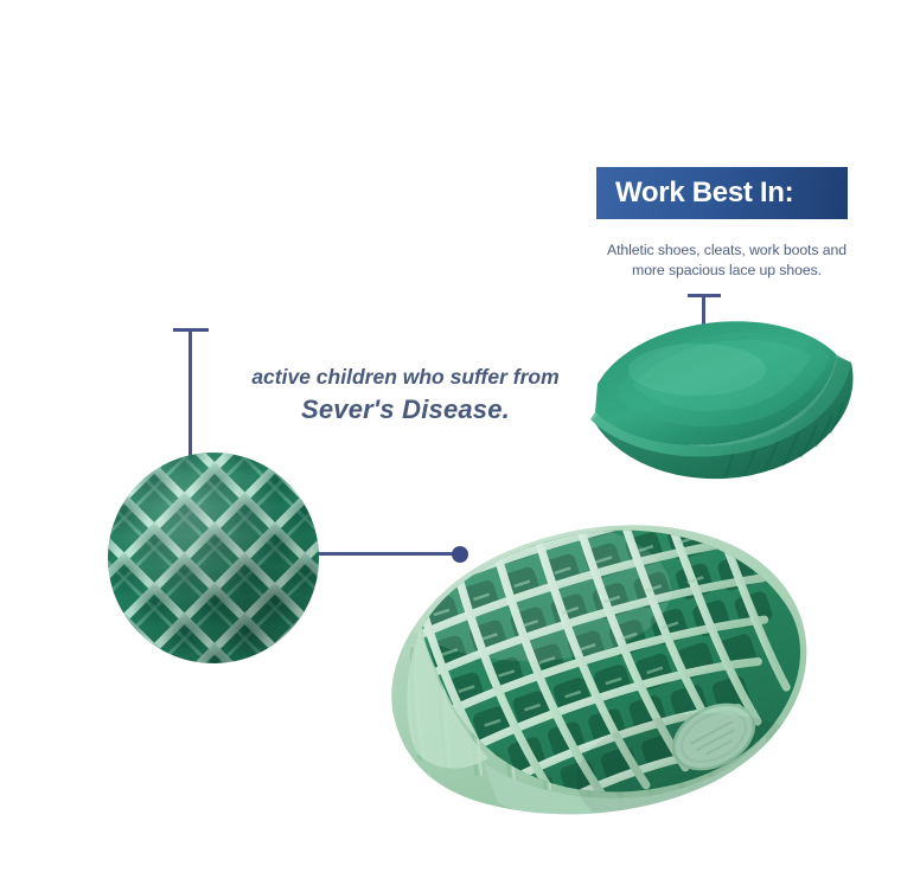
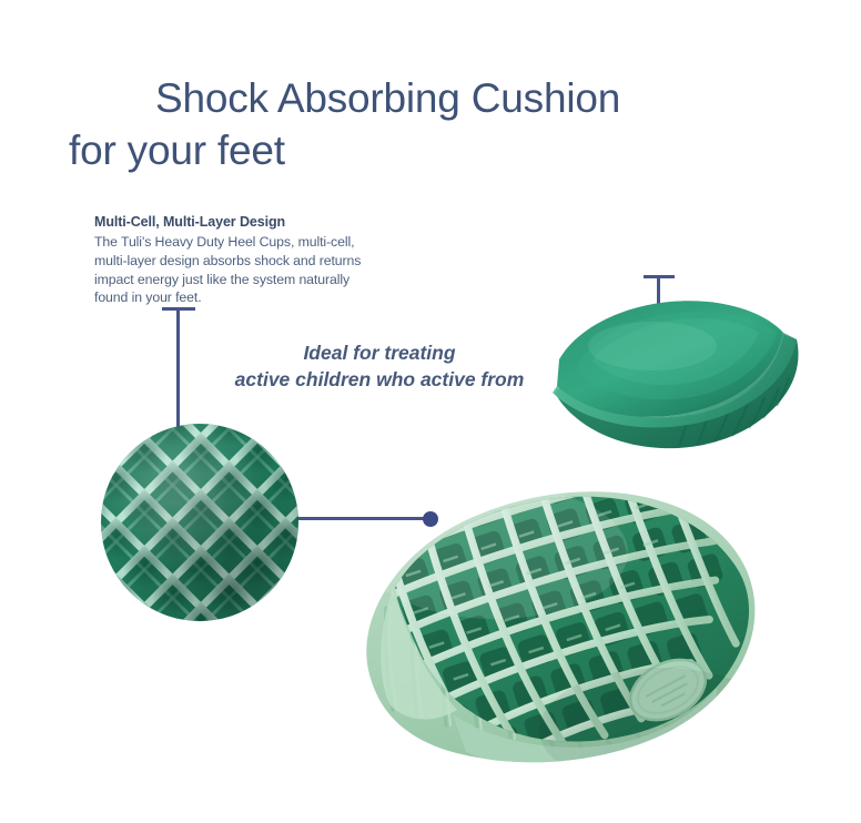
+ Shock Absorbing Cushion
+ for your feet
+ Multi-Cell, Multi-Layer Design
+ The Tuli's Heavy Duty Heel Cups, multi-cell, multi-layer design absorbs shock and returns impact energy just like the system naturally found in your feet.
+ Ideal for treating
- active children who suffer from
+ active children who active from
- Sever's Disease.
- Work Best In:
- Athletic shoes, cleats, work boots and more spacious lace up shoes.
